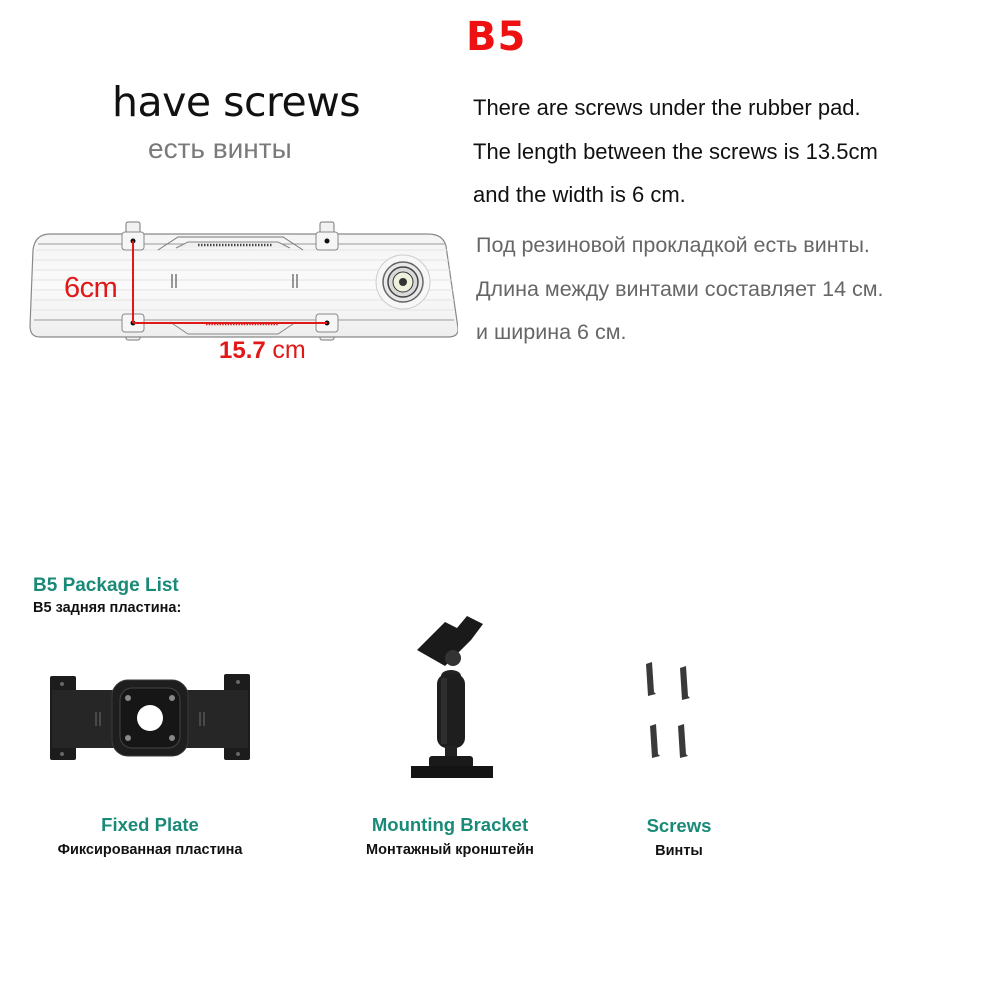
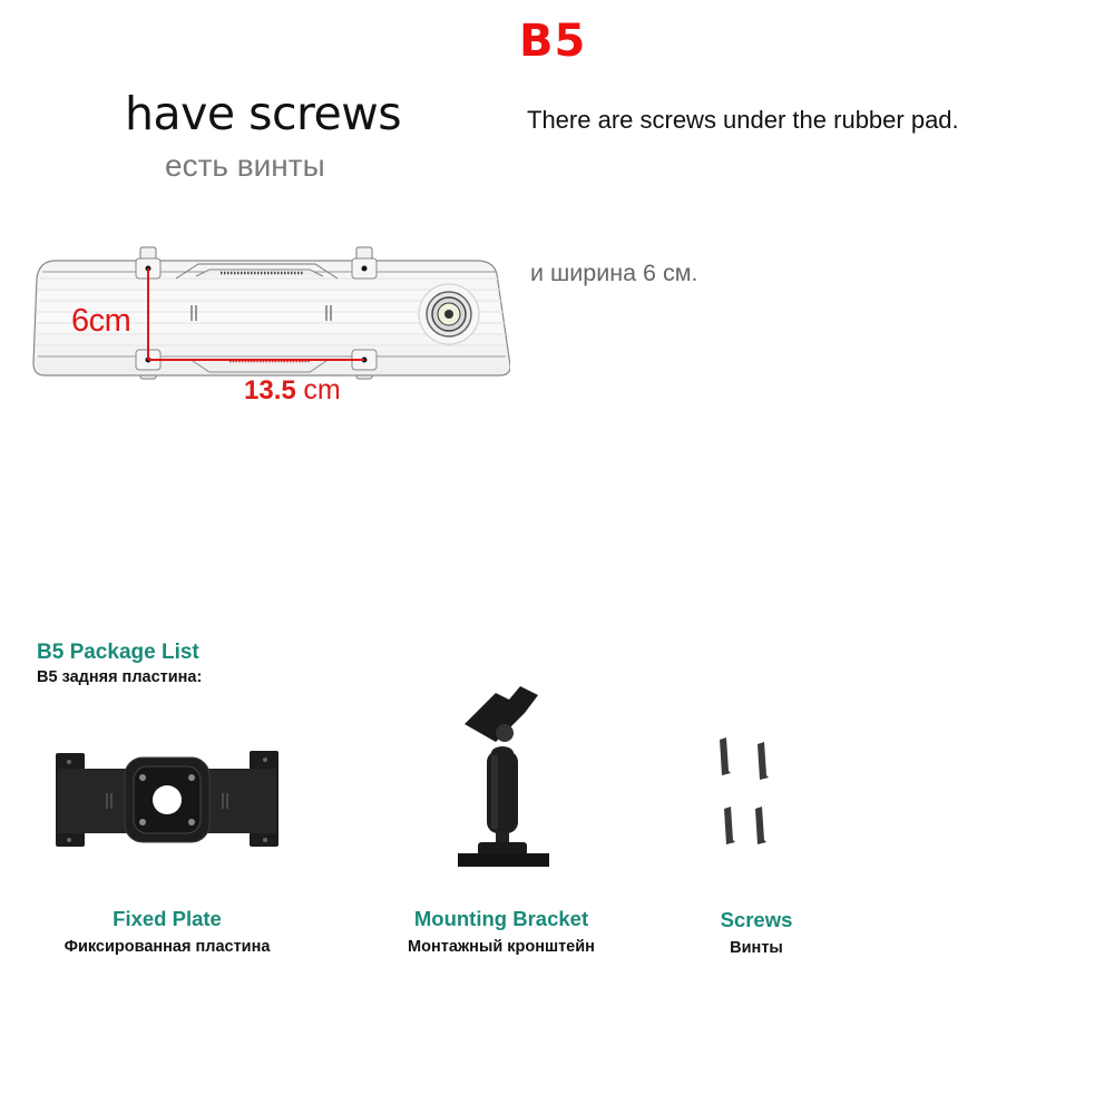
  B5
  have screws
  есть винты
  There are screws under the rubber pad.
- The length between the screws is 13.5cm
- and the width is 6 cm.
- Под резиновой прокладкой есть винты.
- Длина между винтами составляет 14 см.
  и ширина 6 см.
  6cm
- 15.7 cm
+ 13.5 cm
  B5 Package List
  B5 задняя пластина:
  Fixed Plate
  Фиксированная пластина
  Mounting Bracket
  Монтажный кронштейн
  Screws
  Винты
